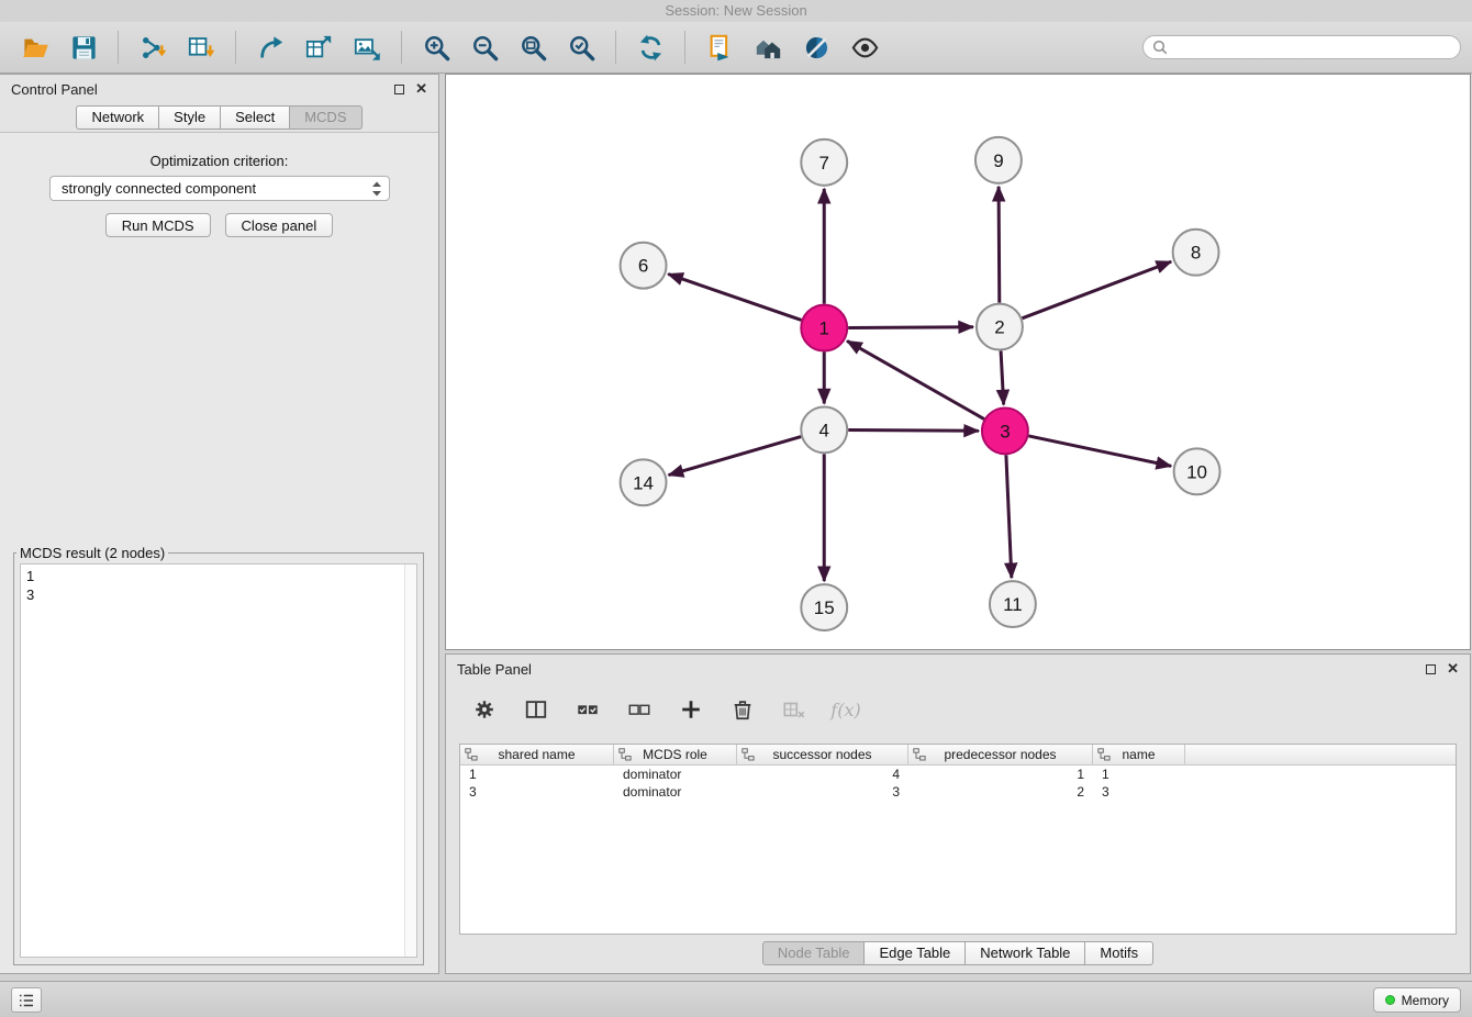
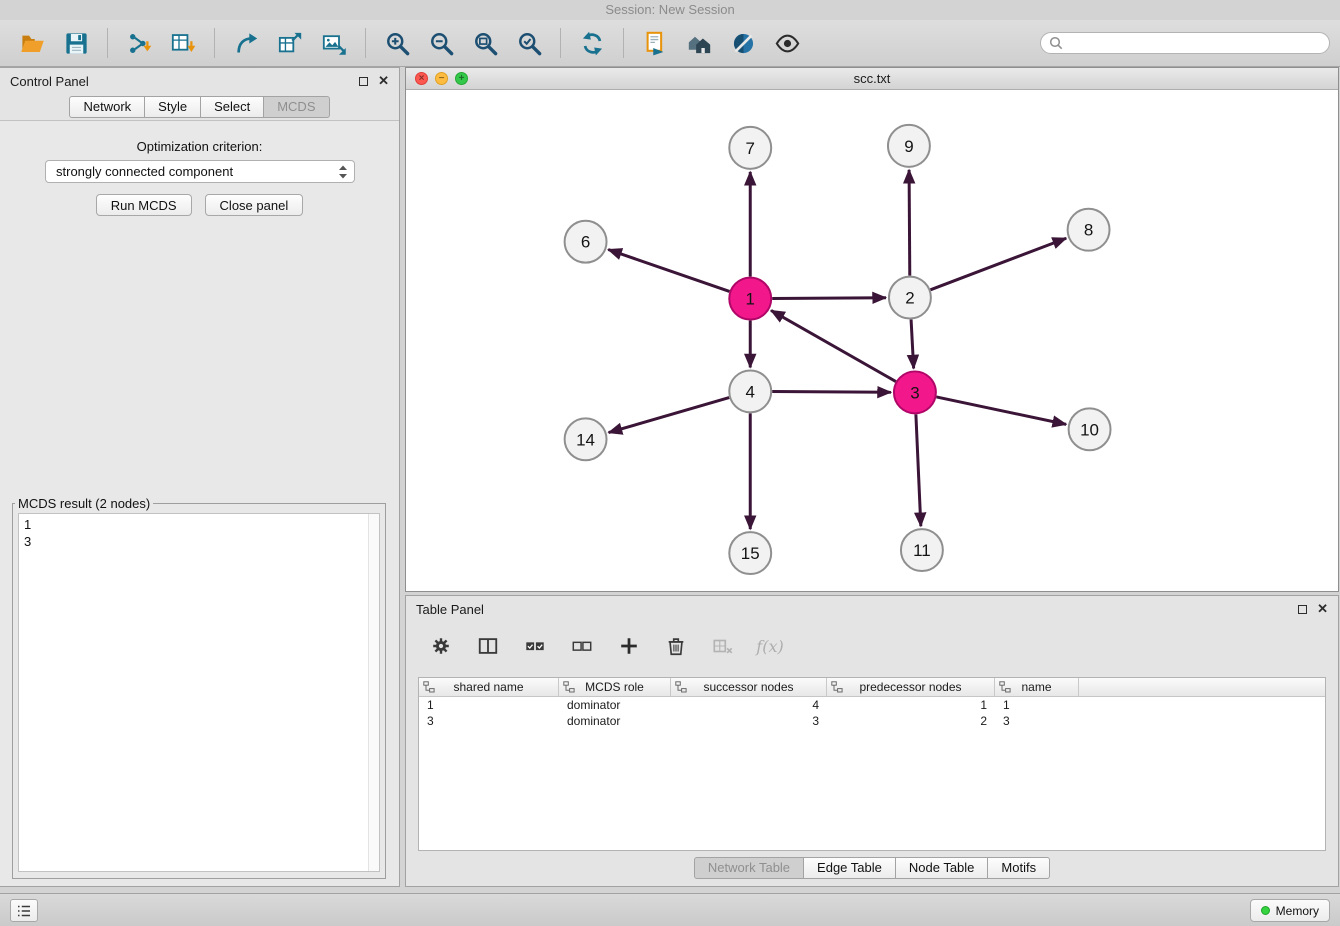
  Session: New Session
  Control Panel
  ✕
  Network
  Style
  Select
  MCDS
  Optimization criterion:
  strongly connected component
  Run MCDS
  Close panel
  MCDS result (2 nodes)
  1
  3
+ ×
+ −
+ +
+ scc.txt
  7
  9
  6
  8
  1
  2
  4
  3
  14
  10
  15
  11
  Table Panel
  ✕
  f(x)
  shared name
  MCDS role
  successor nodes
  predecessor nodes
  name
  1
  dominator
  4
  1
  1
  3
  dominator
  3
  2
  3
- Node Table
+ Network Table
  Edge Table
- Network Table
+ Node Table
  Motifs
  Memory
